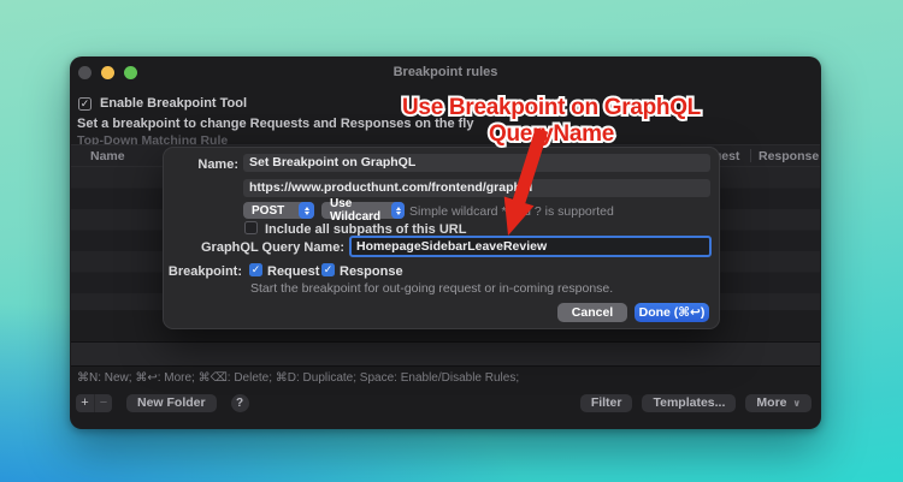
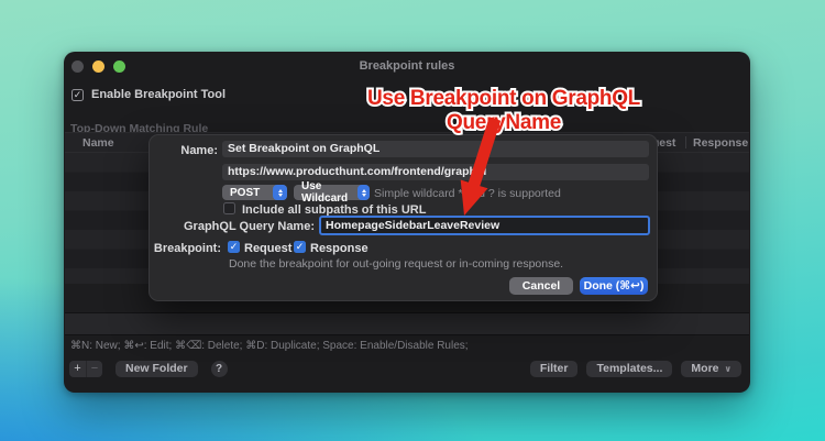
  Breakpoint rules
  ✓
  Enable Breakpoint Tool
- Set a breakpoint to change Requests and Responses on the fly
  Top-Down Matching Rule
  Name
  Response
- ⌘N: New; ⌘↩: More; ⌘⌫: Delete; ⌘D: Duplicate; Space: Enable/Disable Rules;
+ ⌘N: New; ⌘↩: Edit; ⌘⌫: Delete; ⌘D: Duplicate; Space: Enable/Disable Rules;
  +
  −
  New Folder
  ?
  Filter
  Templates...
  More ∨
  Name:
  Set Breakpoint on GraphQL
  https://www.producthunt.com/frontend/grapl
  POST
  Use Wildcard
  Simple wildcard * ? is supported
  Include all subpaths of this URL
  GraphQL Query Name:
  HomepageSidebarLeaveReview
  Breakpoint:
  ✓
  Request
  ✓
  Response
- Start the breakpoint for out-going request or in-coming response.
+ Done the breakpoint for out-going request or in-coming response.
  Cancel
  Done (⌘↩)
  Use Breakpoint on GraphQL QueName
